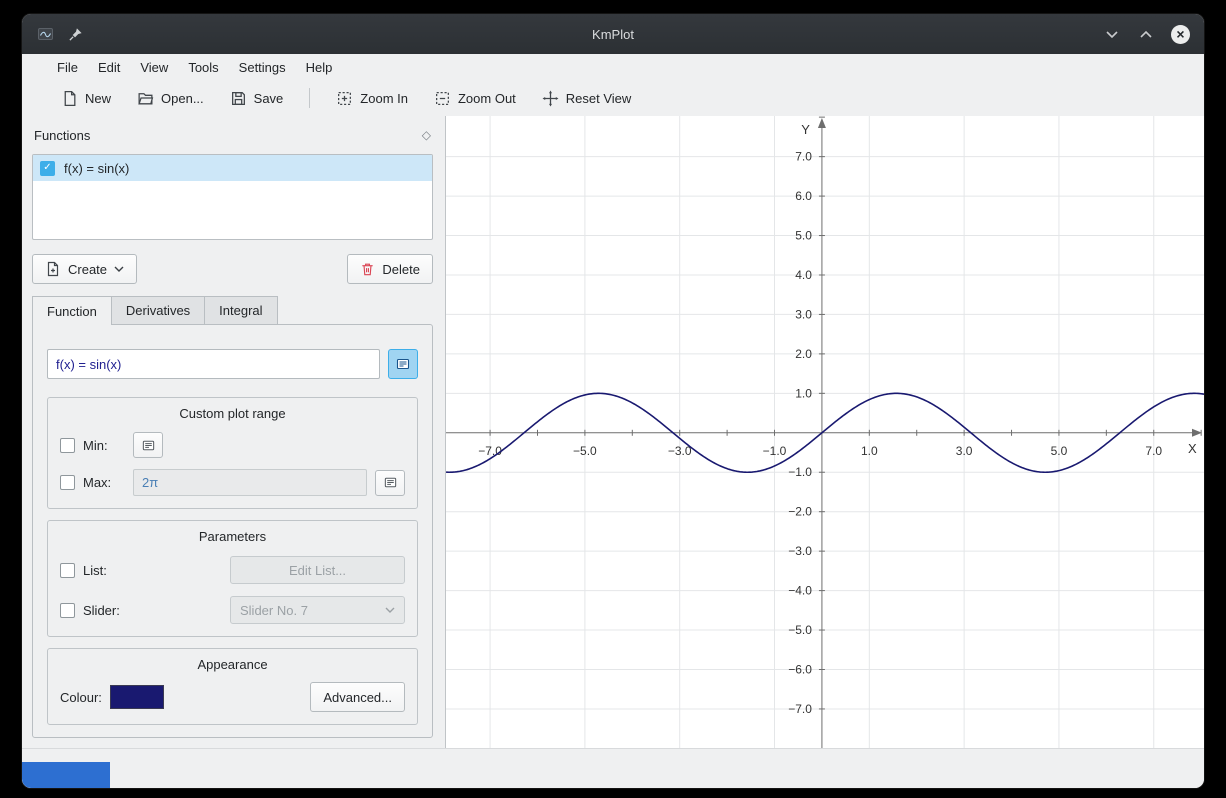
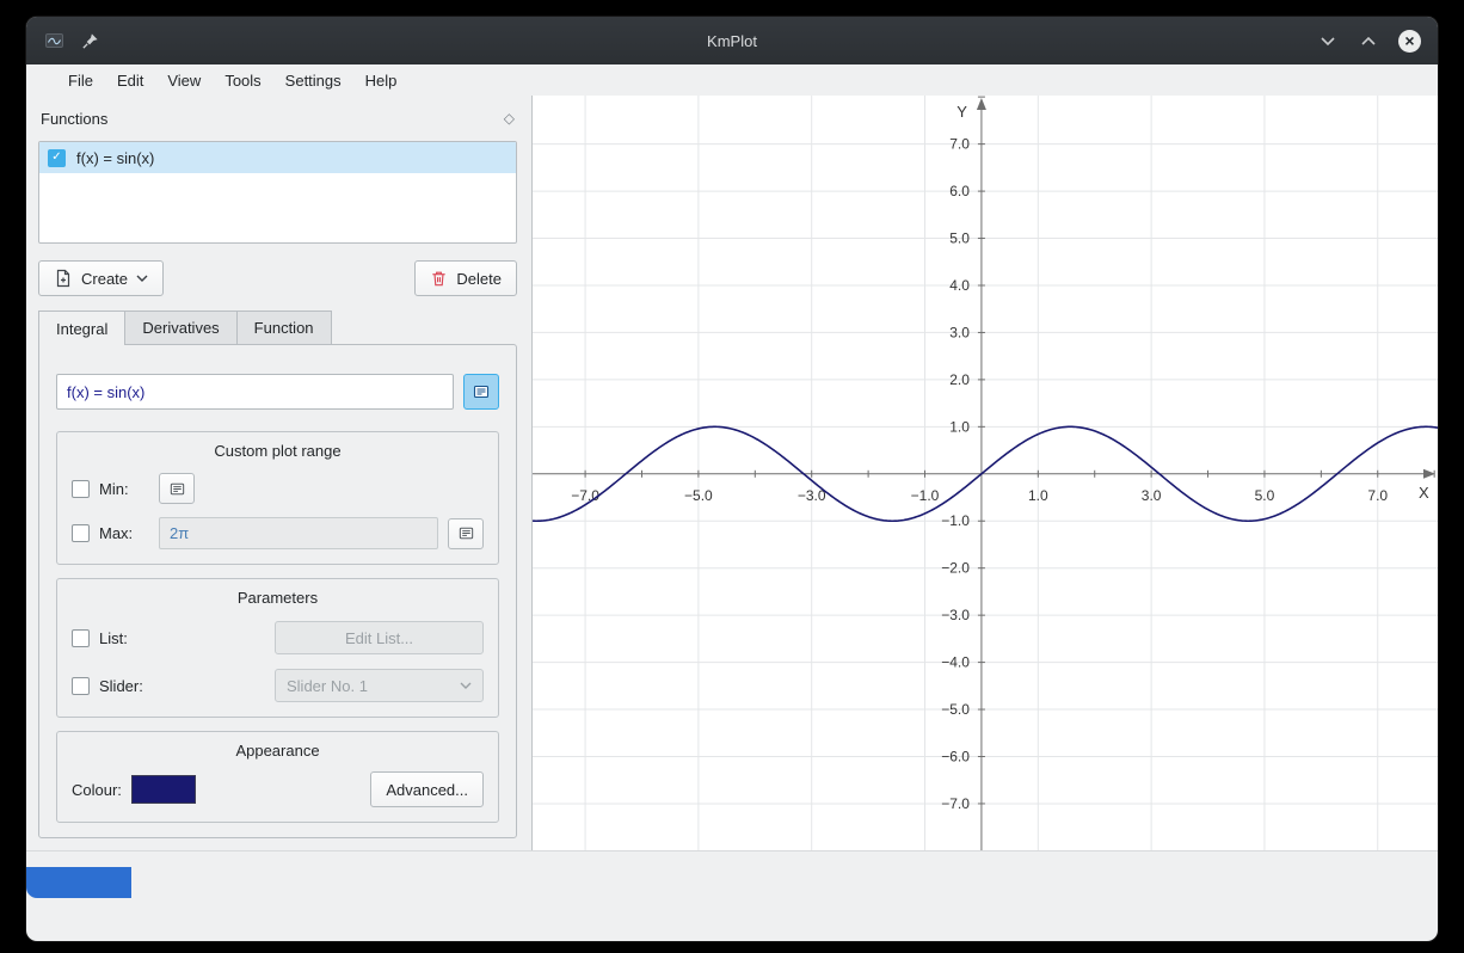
  KmPlot
  ×
  File
  Edit
  View
  Tools
  Settings
  Help
- New
- Open...
- Save
- Zoom In
- Zoom Out
- Reset View
  Functions
  ◇
  ✓
  f(x) = sin(x)
  Create
  Delete
- Function
+ Integral
  Derivatives
- Integral
+ Function
  f(x) = sin(x)
  Custom plot range
  Min:
  Max:
  2π
  Parameters
  List:
  Edit List...
  Slider:
- Slider No. 7
+ Slider No. 1
  Appearance
  Colour:
  Advanced...
  −7.0
  −5.0
  −3.0
  −1.0
  1.0
  3.0
  5.0
  7.0
  7.0
  6.0
  5.0
  4.0
  3.0
  2.0
  1.0
  −1.0
  −2.0
  −3.0
  −4.0
  −5.0
  −6.0
  −7.0
  Y
  X
